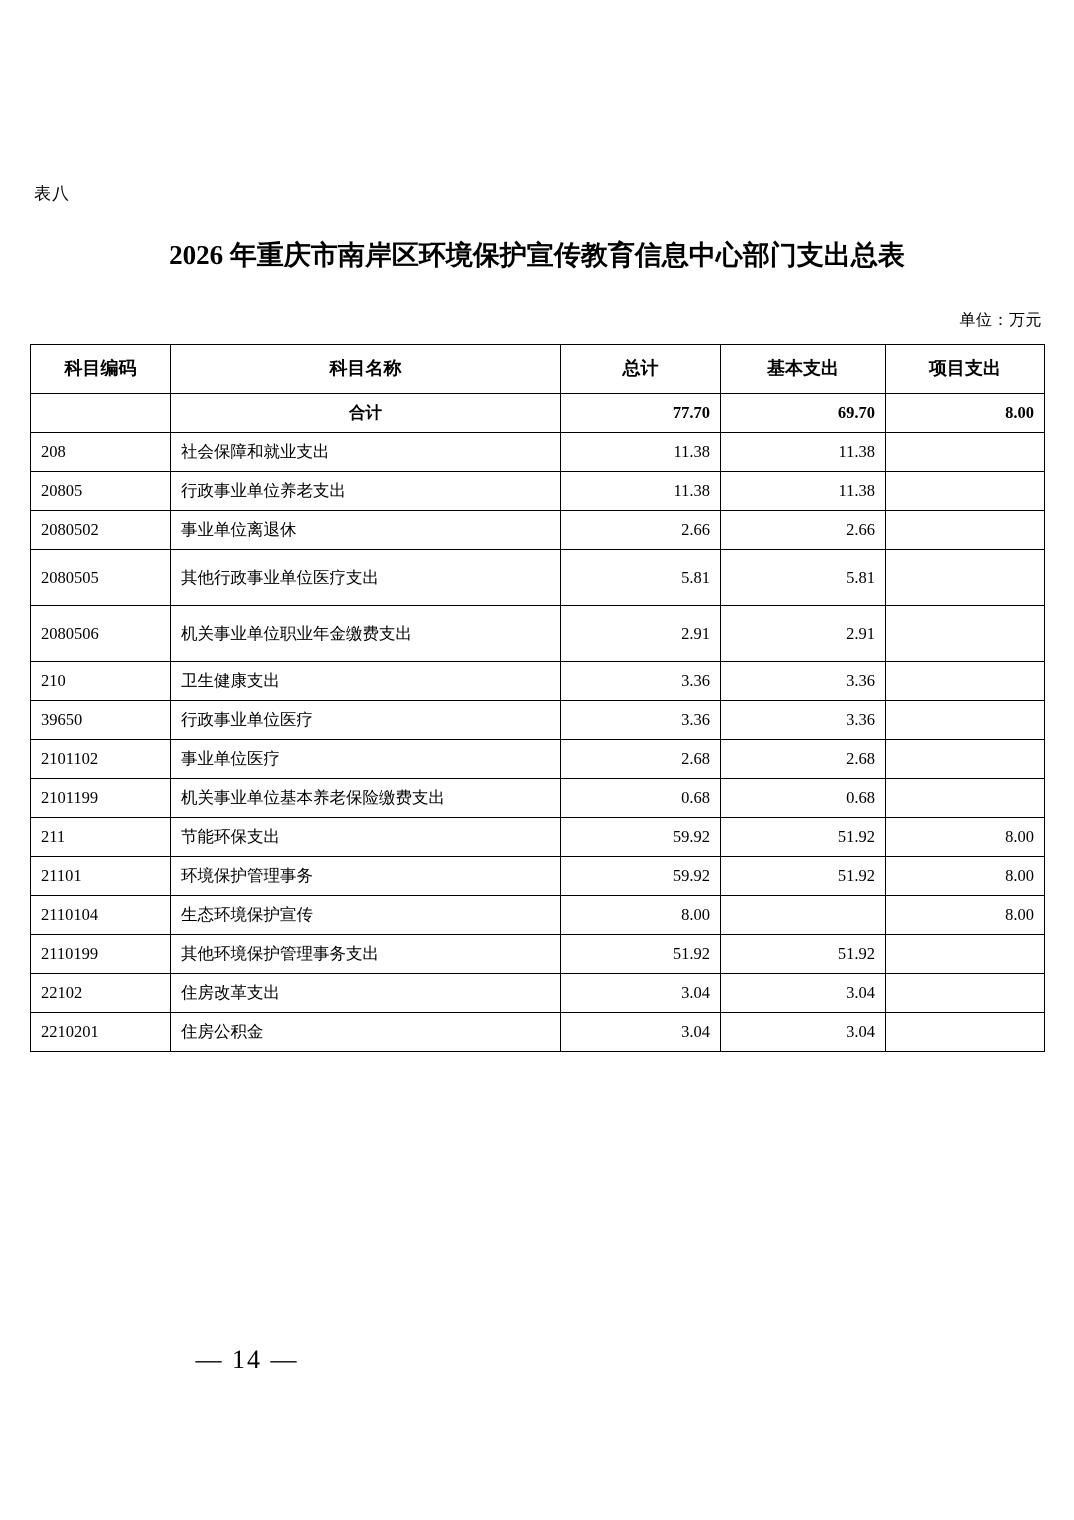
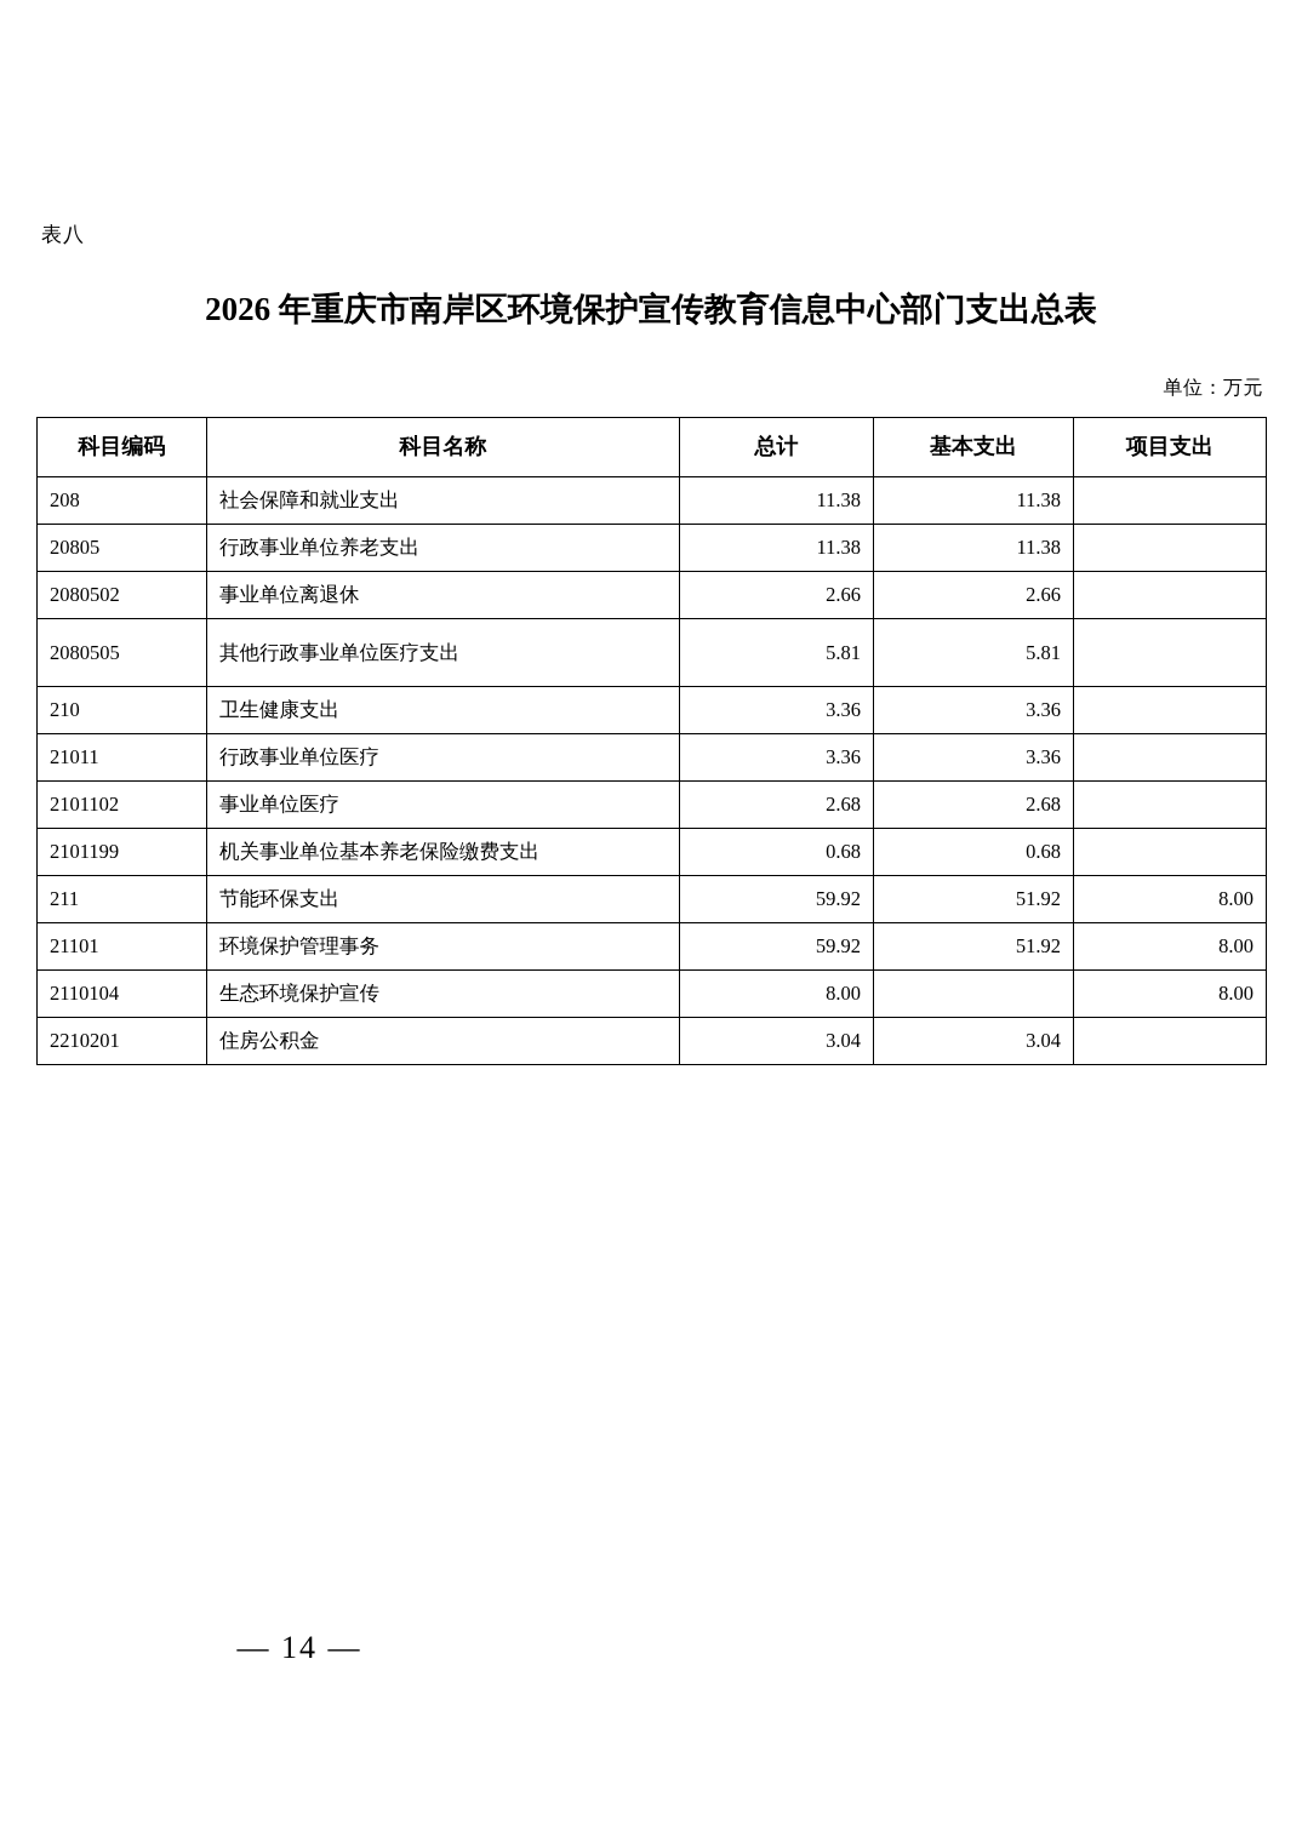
  表八
  2026 年重庆市南岸区环境保护宣传教育信息中心部门支出总表
  单位：万元
  科目编码	科目名称	总计	基本支出	项目支出
- 	合计	77.70	69.70	8.00
  208	社会保障和就业支出	11.38	11.38
  20805	行政事业单位养老支出	11.38	11.38
  2080502	事业单位离退休	2.66	2.66
  2080505	其他行政事业单位医疗支出	5.81	5.81
- 2080506	机关事业单位职业年金缴费支出	2.91	2.91
  210	卫生健康支出	3.36	3.36
- 39650	行政事业单位医疗	3.36	3.36
+ 21011	行政事业单位医疗	3.36	3.36
  2101102	事业单位医疗	2.68	2.68
  2101199	机关事业单位基本养老保险缴费支出	0.68	0.68
  211	节能环保支出	59.92	51.92	8.00
  21101	环境保护管理事务	59.92	51.92	8.00
  2110104	生态环境保护宣传	8.00		8.00
- 2110199	其他环境保护管理事务支出	51.92	51.92
- 22102	住房改革支出	3.04	3.04
  2210201	住房公积金	3.04	3.04
  — 14 —
